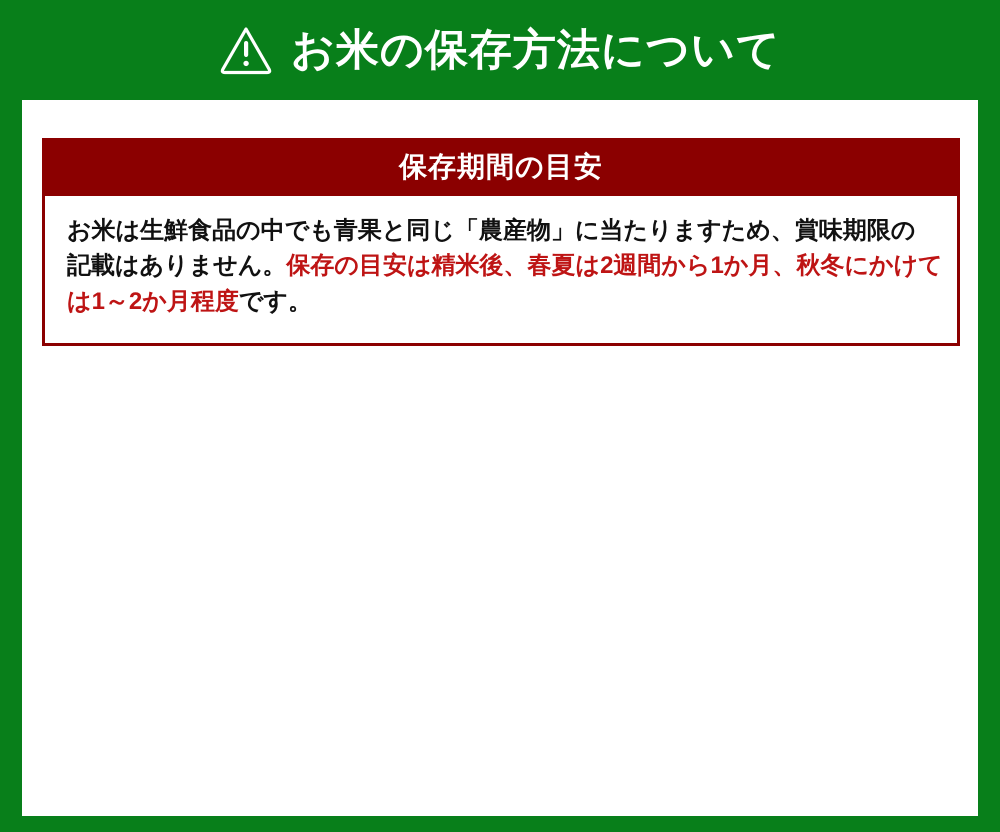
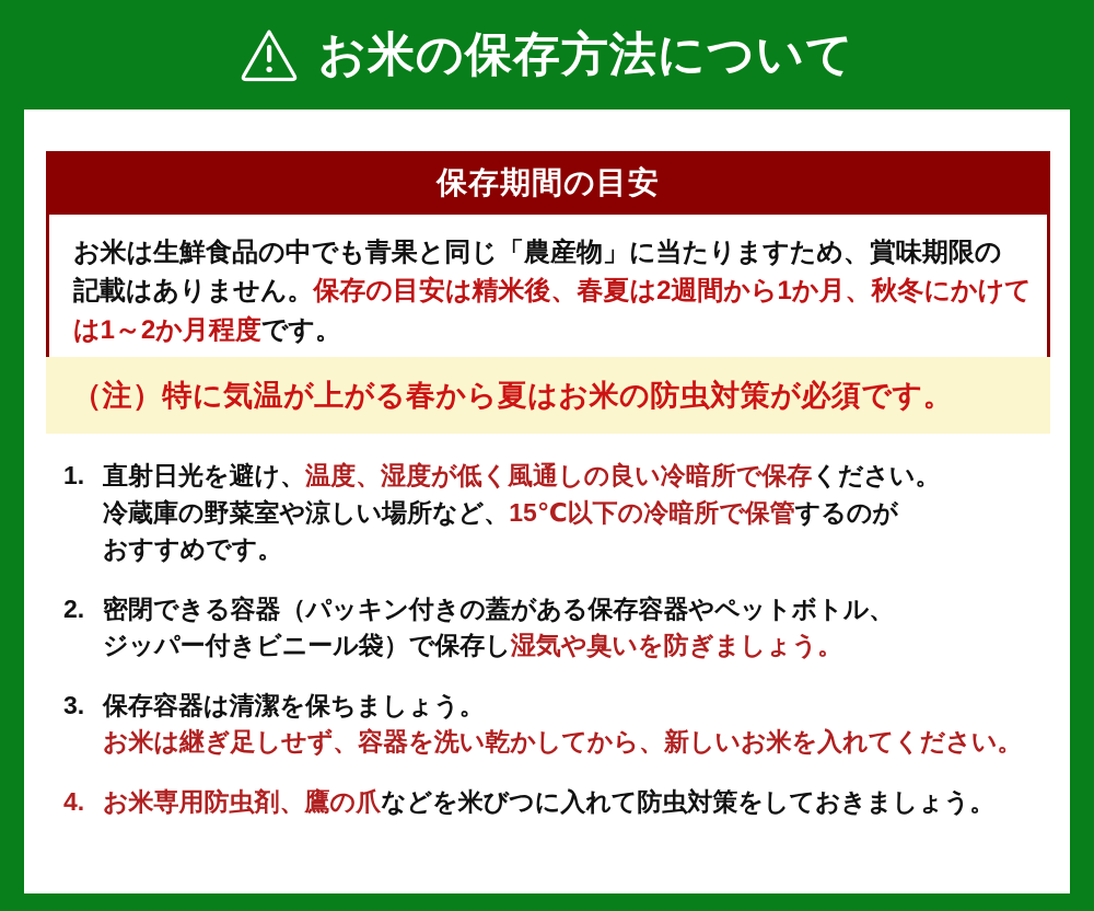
  お米の保存方法について
  保存期間の目安
  お米は生鮮食品の中でも青果と同じ「農産物」に当たりますため、賞味期限の
  記載はありません。保存の目安は精米後、春夏は2週間から1か月、秋冬にかけて
  は1～2か月程度です。
+ （注）特に気温が上がる春から夏はお米の防虫対策が必須です。
+ 1.
+ 直射日光を避け、温度、湿度が低く風通しの良い冷暗所で保存ください。
+ 冷蔵庫の野菜室や涼しい場所など、15℃以下の冷暗所で保管するのが
+ おすすめです。
+ 2.
+ 密閉できる容器（パッキン付きの蓋がある保存容器やペットボトル、
+ ジッパー付きビニール袋）で保存し湿気や臭いを防ぎましょう。
+ 3.
+ 保存容器は清潔を保ちましょう。
+ お米は継ぎ足しせず、容器を洗い乾かしてから、新しいお米を入れてください。
+ 4.
+ お米専用防虫剤、鷹の爪などを米びつに入れて防虫対策をしておきましょう。
